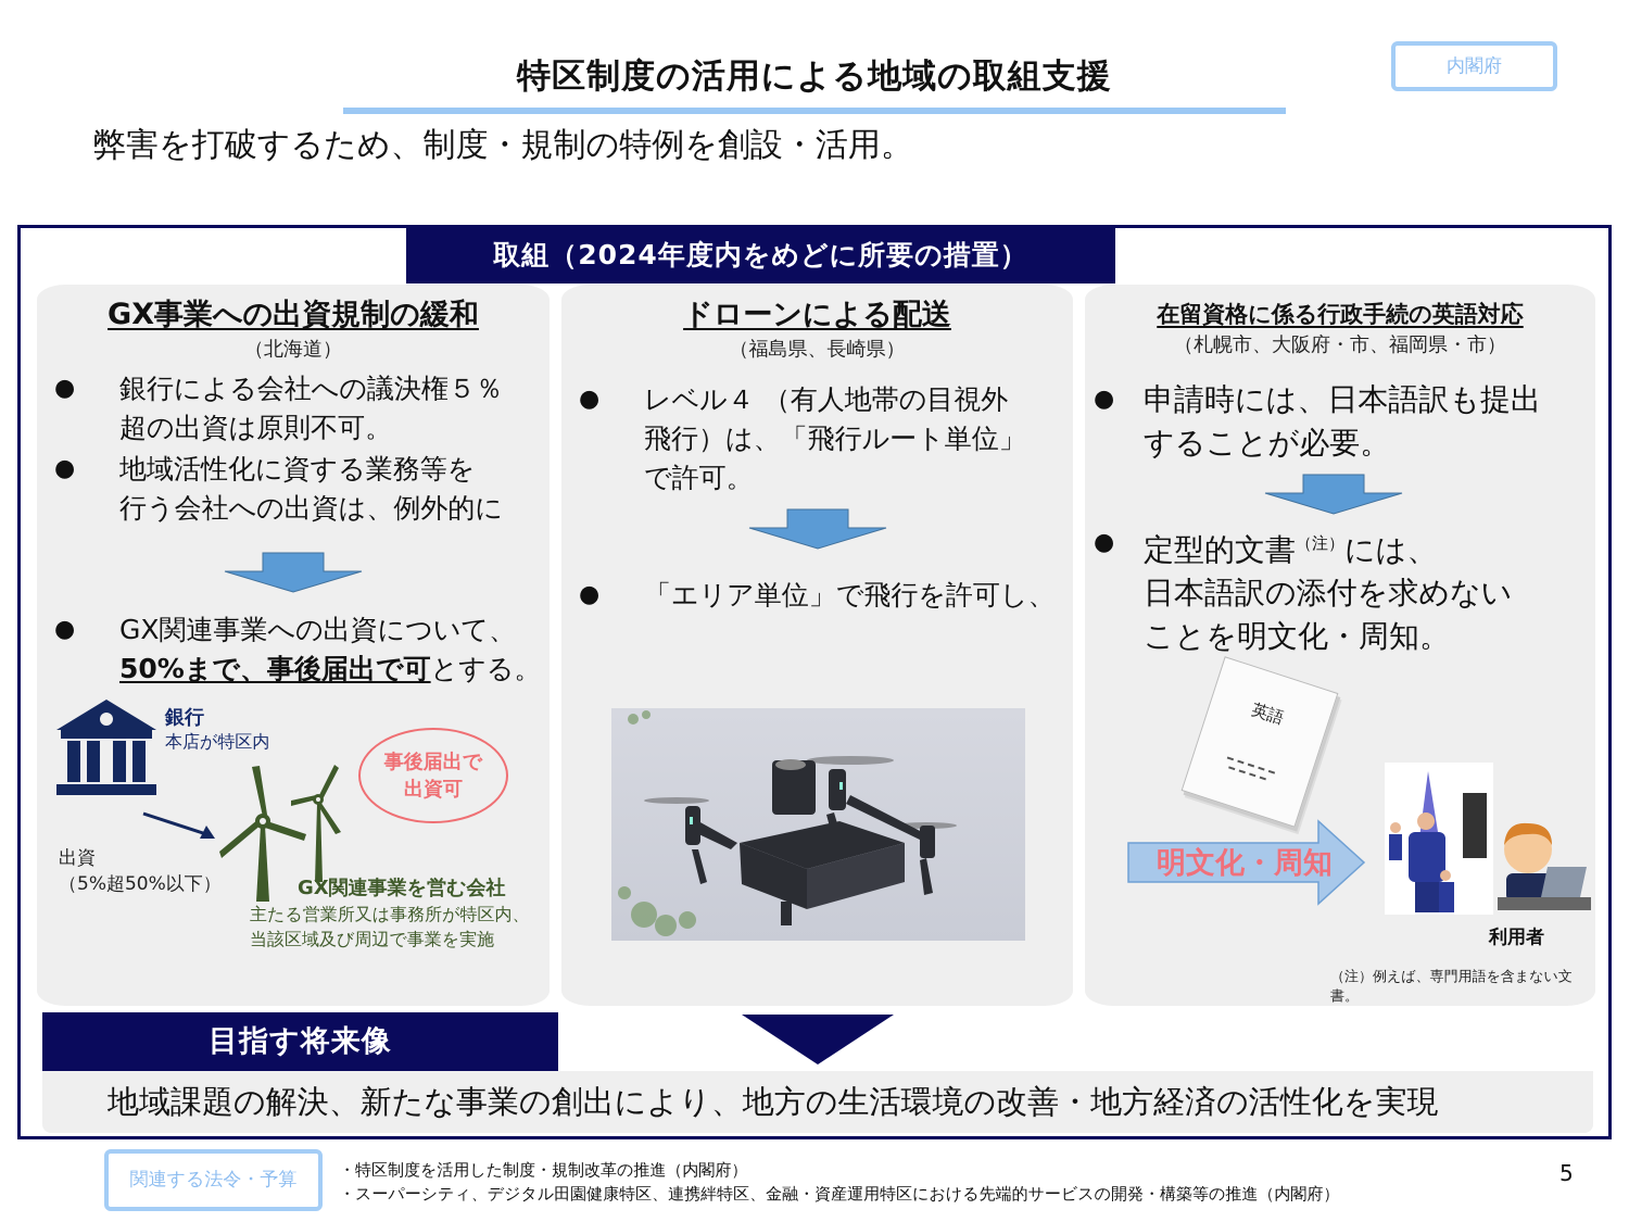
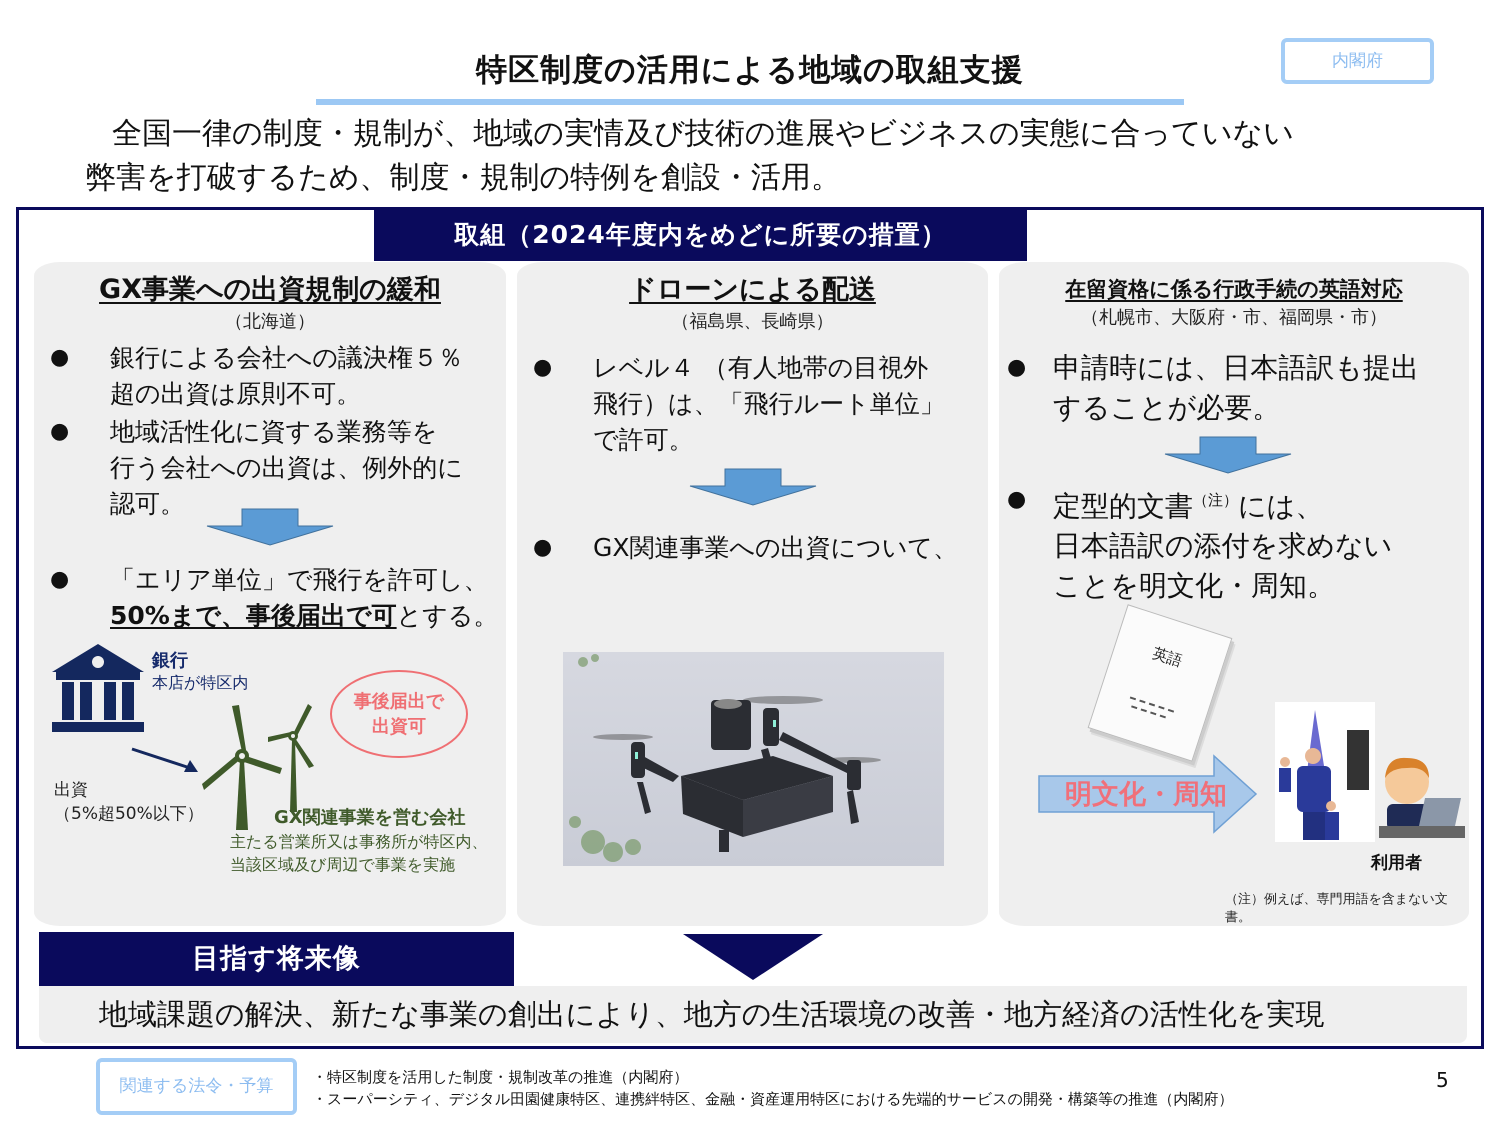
  特区制度の活用による地域の取組支援
  内閣府
+ 全国一律の制度・規制が、地域の実情及び技術の進展やビジネスの実態に合っていない
  弊害を打破するため、制度・規制の特例を創設・活用。
  取組（2024年度内をめどに所要の措置）
  GX事業への出資規制の緩和
  （北海道）
  ●
  銀行による会社への議決権５％
  超の出資は原則不可。
  ●
  地域活性化に資する業務等を
  行う会社への出資は、例外的に
+ 認可。
  ●
- GX関連事業への出資について、
+ 「エリア単位」で飛行を許可し、
  50%まで、事後届出で可とする。
  銀行
  本店が特区内
  出資
  （5%超50%以下）
  事後届出で
  出資可
  GX関連事業を営む会社
  主たる営業所又は事務所が特区内、
  当該区域及び周辺で事業を実施
  ドローンによる配送
  （福島県、長崎県）
  ●
  レベル４ （有人地帯の目視外
  飛行）は、「飛行ルート単位」
  で許可。
  ●
- 「エリア単位」で飛行を許可し、
+ GX関連事業への出資について、
  在留資格に係る行政手続の英語対応
  （札幌市、大阪府・市、福岡県・市）
  ●
  申請時には、日本語訳も提出
  することが必要。
  ●
  定型的文書（注）には、
  日本語訳の添付を求めない
  ことを明文化・周知。
  明文化・周知
  利用者
  （注）例えば、専門用語を含まない文書。
  地域課題の解決、新たな事業の創出により、地方の生活環境の改善・地方経済の活性化を実現
  目指す将来像
  関連する法令・予算
  ・特区制度を活用した制度・規制改革の推進（内閣府）
  ・スーパーシティ、デジタル田園健康特区、連携絆特区、金融・資産運用特区における先端的サービスの開発・構築等の推進（内閣府）
  5
